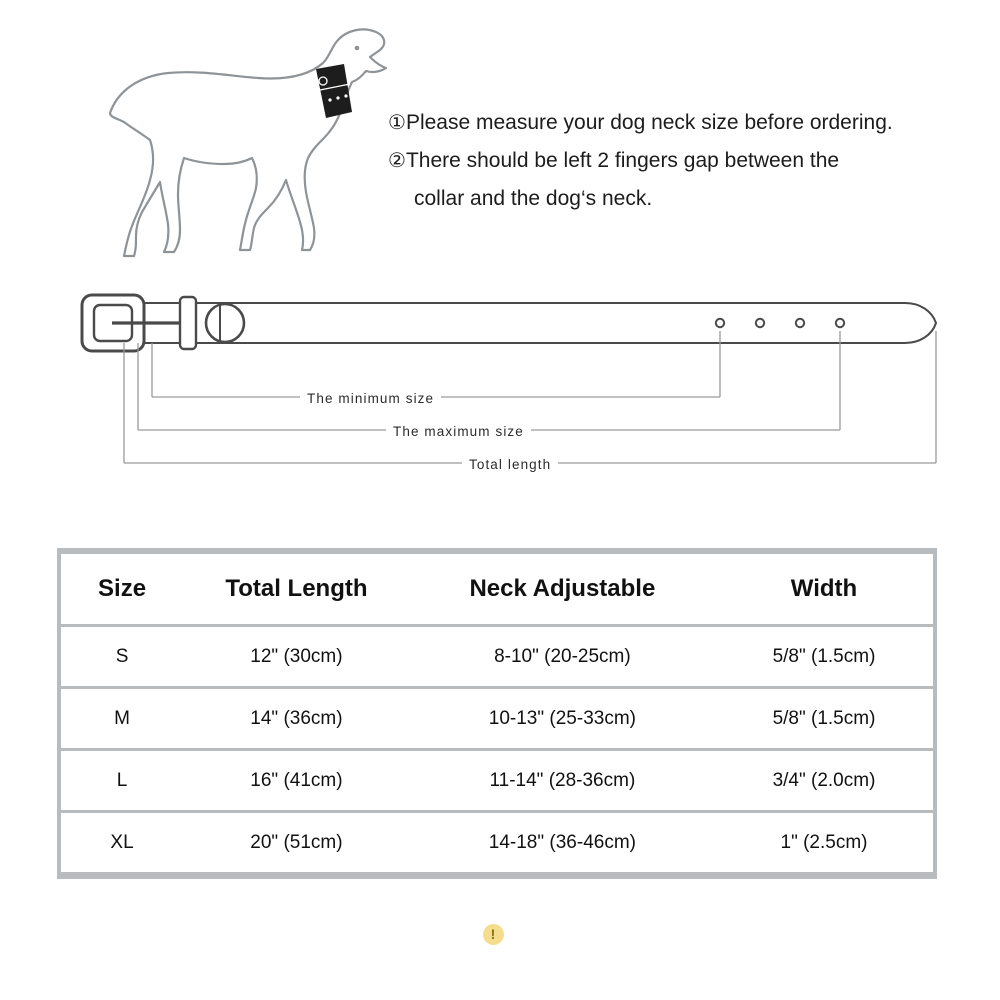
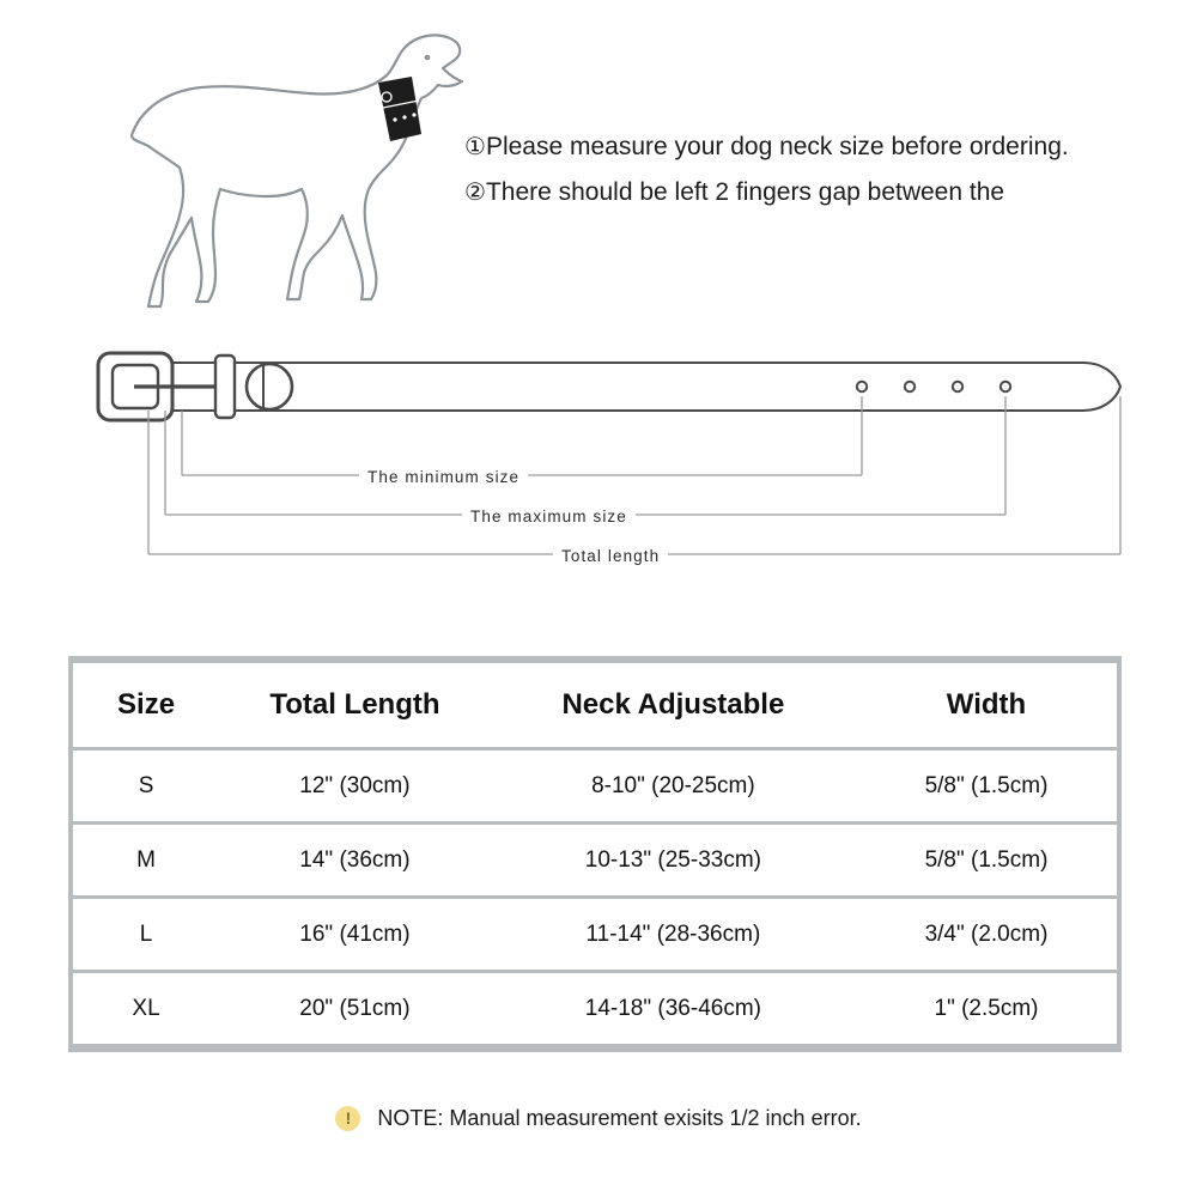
  ①Please measure your dog neck size before ordering.
  ②There should be left 2 fingers gap between the
- collar and the dog‘s neck.
  The minimum size
  The maximum size
  Total length
  Size	Total Length	Neck Adjustable	Width
  S	12" (30cm)	8-10" (20-25cm)	5/8" (1.5cm)
  M	14" (36cm)	10-13" (25-33cm)	5/8" (1.5cm)
  L	16" (41cm)	11-14" (28-36cm)	3/4" (2.0cm)
  XL	20" (51cm)	14-18" (36-46cm)	1" (2.5cm)
  !
+ NOTE: Manual measurement exisits 1/2 inch error.
